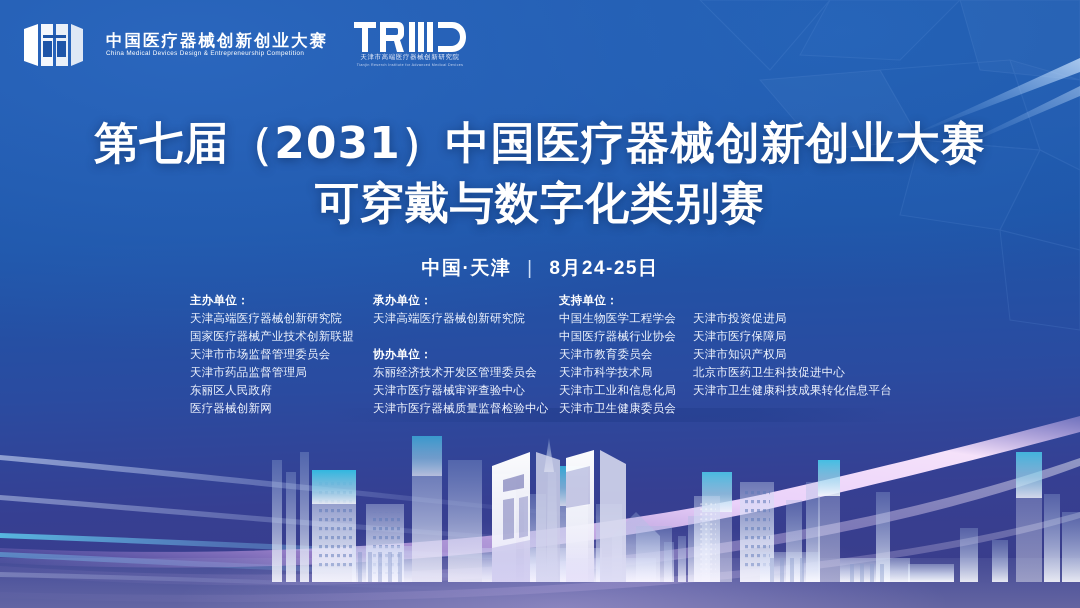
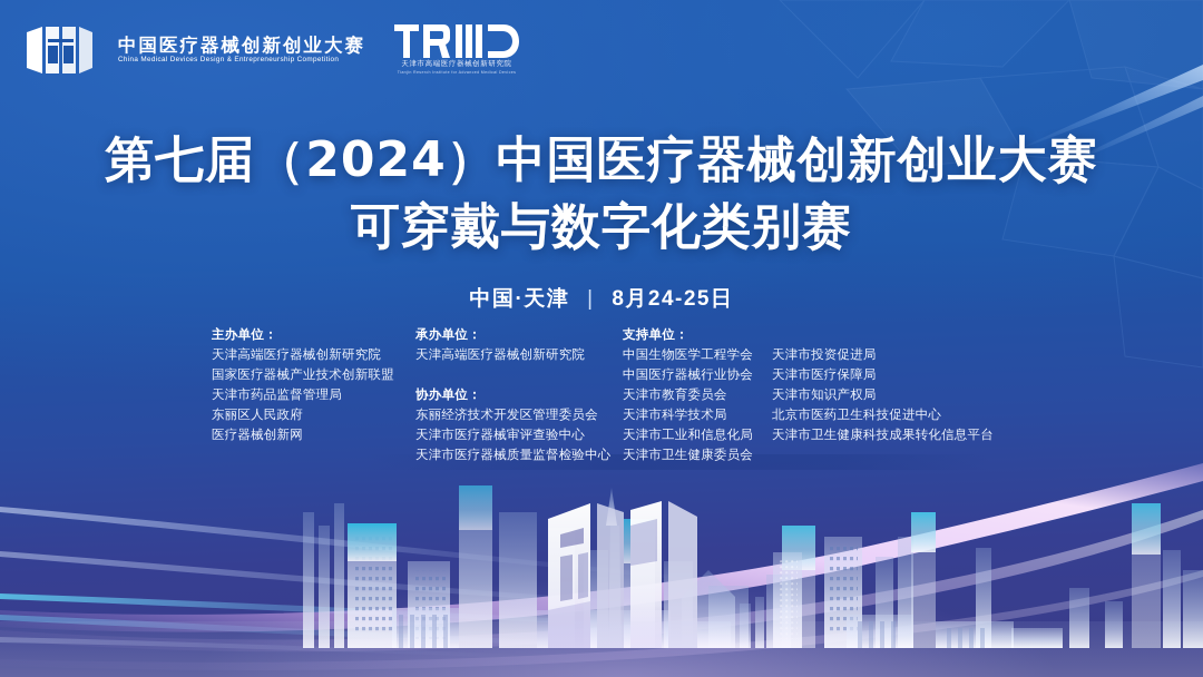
  中国医疗器械创新创业大赛
- 第七届（2031）中国医疗器械创新创业大赛
+ 第七届（2024）中国医疗器械创新创业大赛
  可穿戴与数字化类别赛
  中国·天津 | 8月24-25日
  主办单位：
  天津高端医疗器械创新研究院
  国家医疗器械产业技术创新联盟
- 天津市市场监督管理委员会
  天津市药品监督管理局
  东丽区人民政府
  医疗器械创新网
  承办单位：
  天津高端医疗器械创新研究院
  协办单位：
  东丽经济技术开发区管理委员会
  天津市医疗器械审评查验中心
  天津市医疗器械质量监督检验中心
  支持单位：
  中国生物医学工程学会
  中国医疗器械行业协会
  天津市教育委员会
  天津市科学技术局
  天津市工业和信息化局
  天津市卫生健康委员会
  天津市投资促进局
  天津市医疗保障局
  天津市知识产权局
  北京市医药卫生科技促进中心
  天津市卫生健康科技成果转化信息平台
